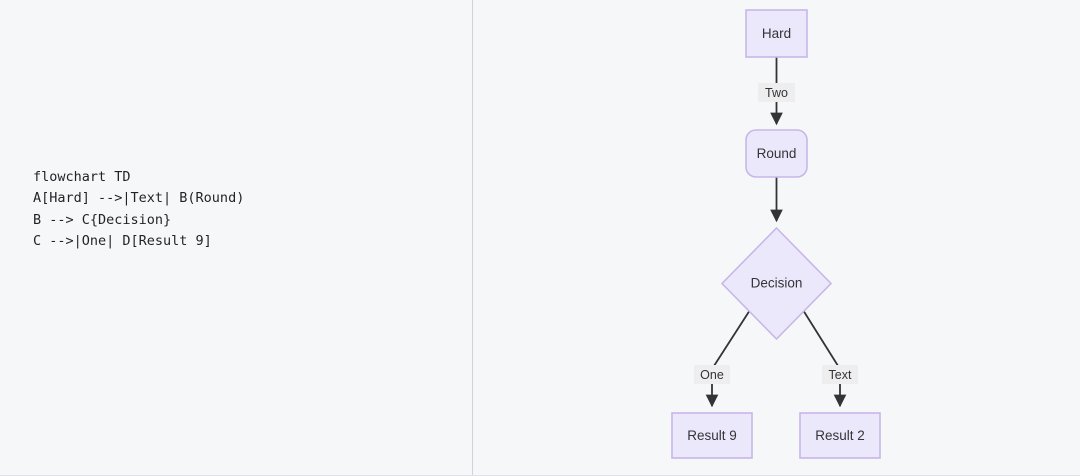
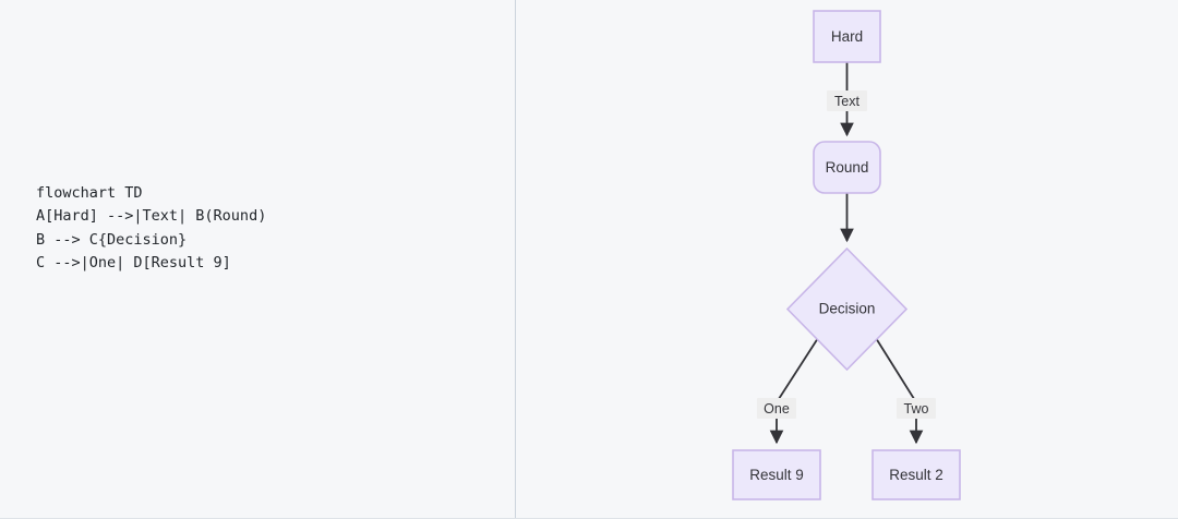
  flowchart TD
  A[Hard] -->|Text| B(Round)
  B --> C{Decision}
  C -->|One| D[Result 9]
- Two
+ Text
  One
- Text
+ Two
  Hard
  Round
  Decision
  Result 9
  Result 2
